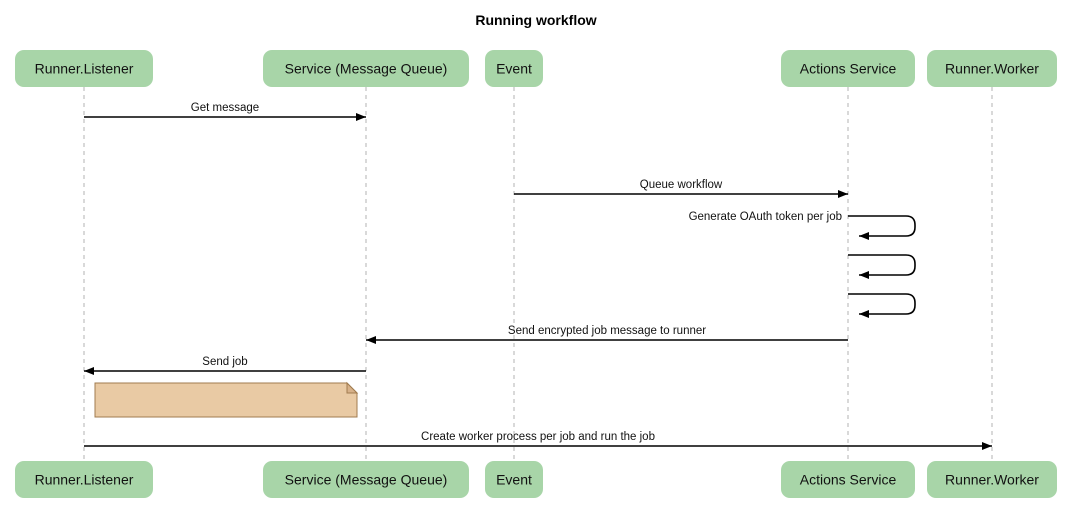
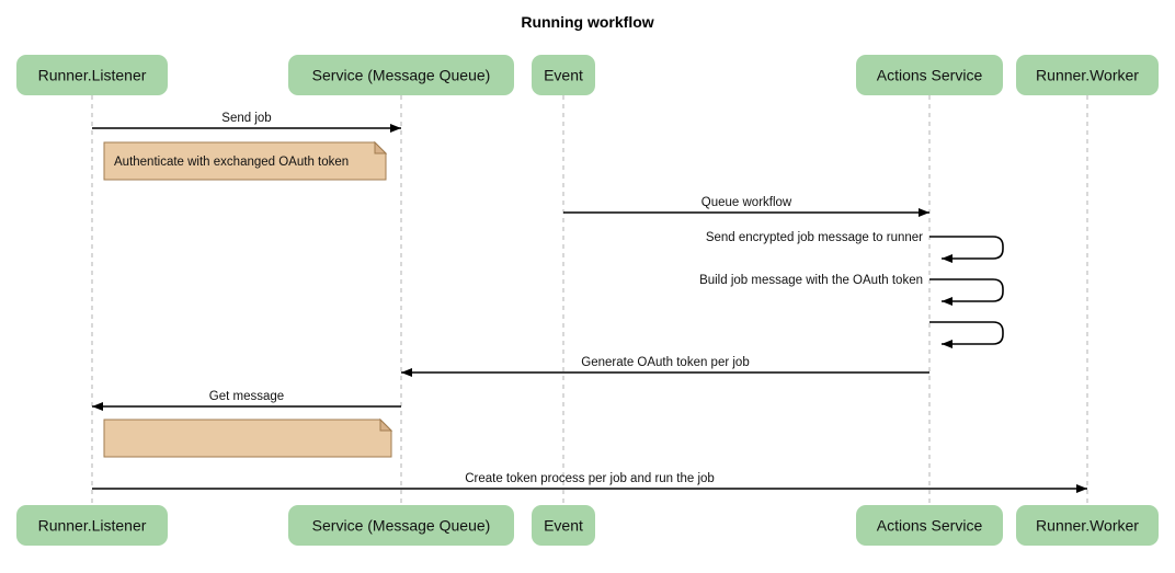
  Running workflow
- Get message
+ Send job
  Queue workflow
- Generate OAuth token per job
+ Send encrypted job message to runner
+ Build job message with the OAuth token
- Send encrypted job message to runner
+ Generate OAuth token per job
- Send job
+ Get message
- Create worker process per job and run the job
+ Create token process per job and run the job
+ Authenticate with exchanged OAuth token
  Runner.Listener
  Service (Message Queue)
  Event
  Actions Service
  Runner.Worker
  Runner.Listener
  Service (Message Queue)
  Event
  Actions Service
  Runner.Worker
